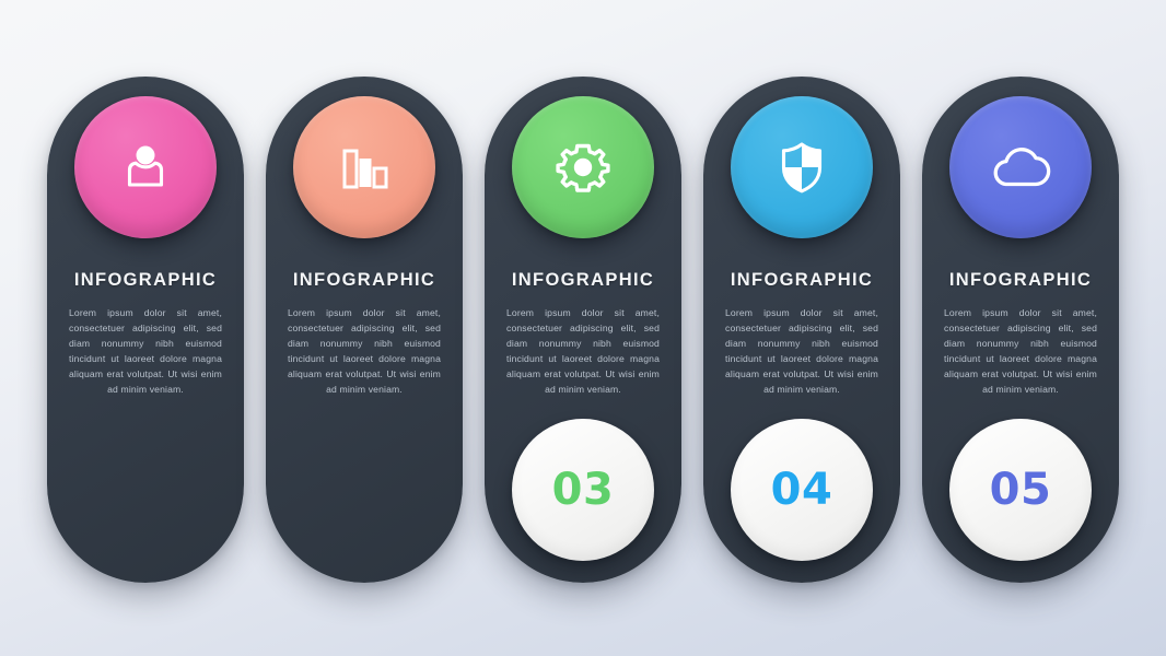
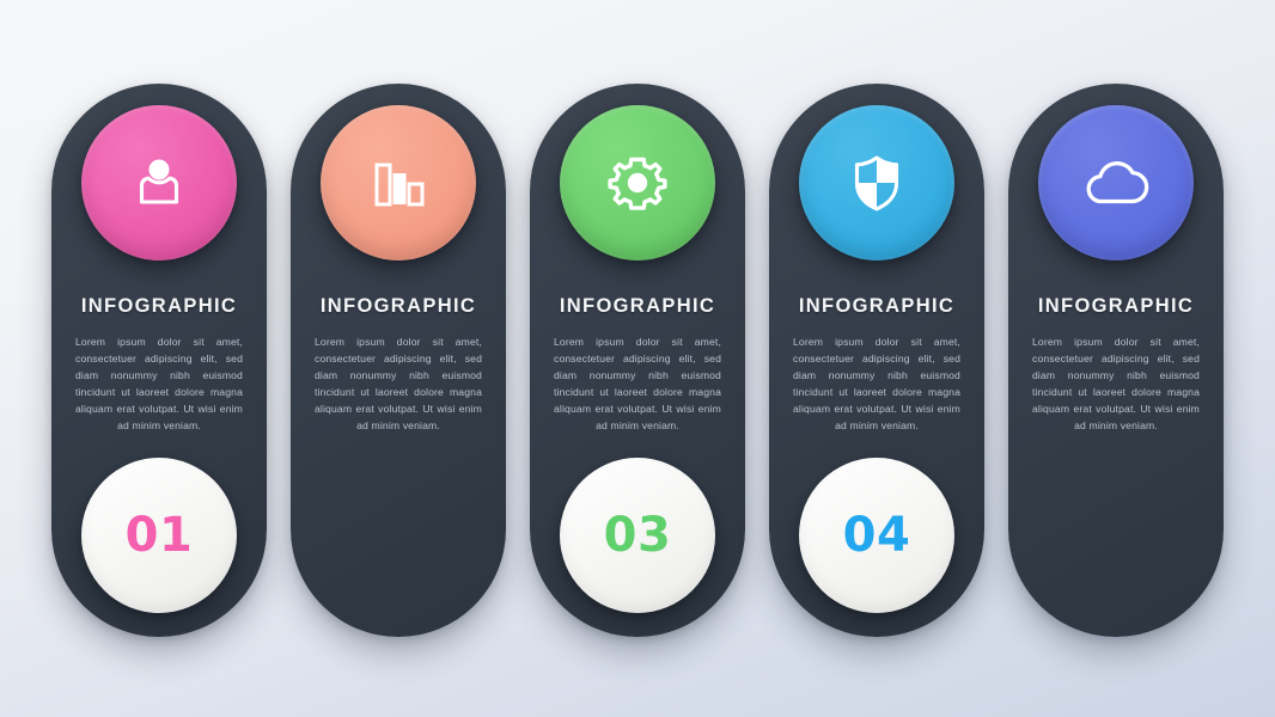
  INFOGRAPHIC
  Lorem ipsum dolor sit amet, consectetuer adipiscing elit, sed diam nonummy nibh euismod tincidunt ut laoreet dolore magna aliquam erat volutpat. Ut wisi enim ad minim veniam.
+ 01
  INFOGRAPHIC
  Lorem ipsum dolor sit amet, consectetuer adipiscing elit, sed diam nonummy nibh euismod tincidunt ut laoreet dolore magna aliquam erat volutpat. Ut wisi enim ad minim veniam.
  INFOGRAPHIC
  Lorem ipsum dolor sit amet, consectetuer adipiscing elit, sed diam nonummy nibh euismod tincidunt ut laoreet dolore magna aliquam erat volutpat. Ut wisi enim ad minim veniam.
  03
  INFOGRAPHIC
  Lorem ipsum dolor sit amet, consectetuer adipiscing elit, sed diam nonummy nibh euismod tincidunt ut laoreet dolore magna aliquam erat volutpat. Ut wisi enim ad minim veniam.
  04
  INFOGRAPHIC
  Lorem ipsum dolor sit amet, consectetuer adipiscing elit, sed diam nonummy nibh euismod tincidunt ut laoreet dolore magna aliquam erat volutpat. Ut wisi enim ad minim veniam.
- 05
